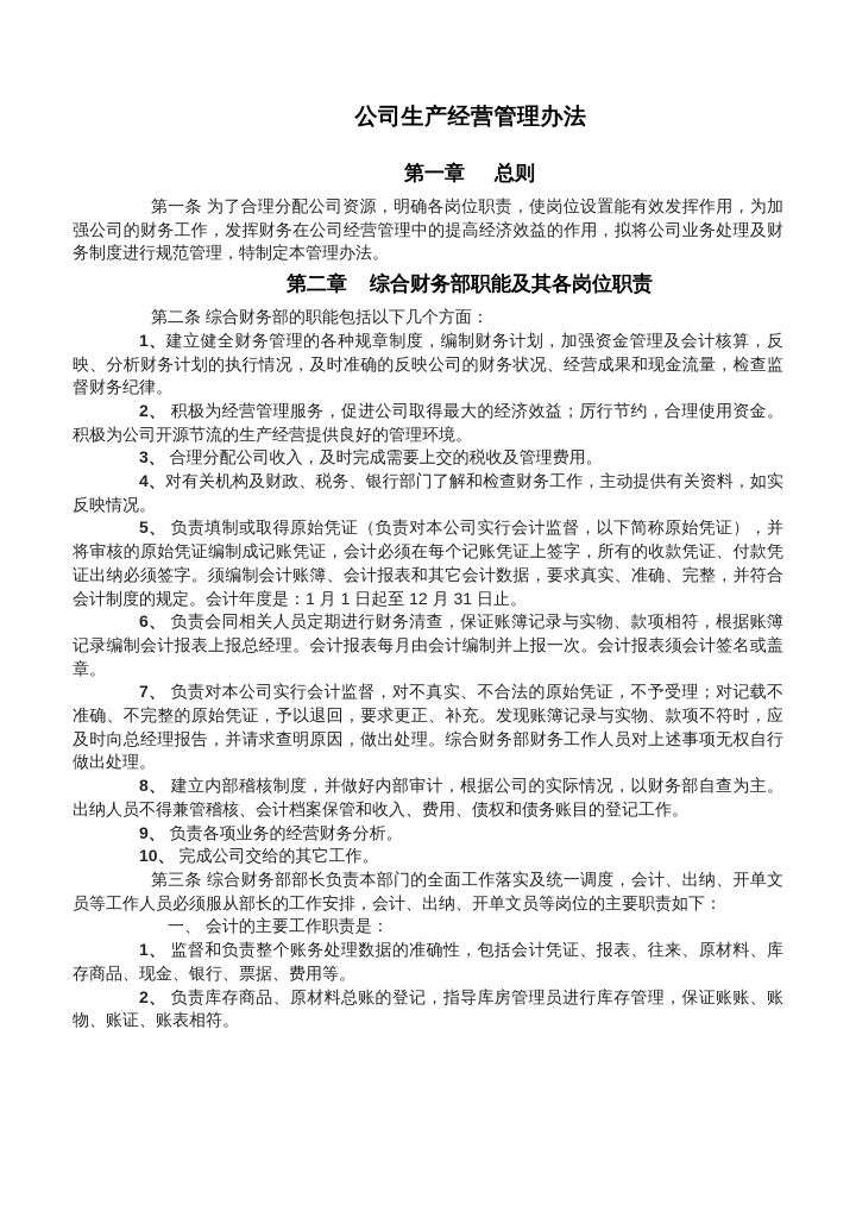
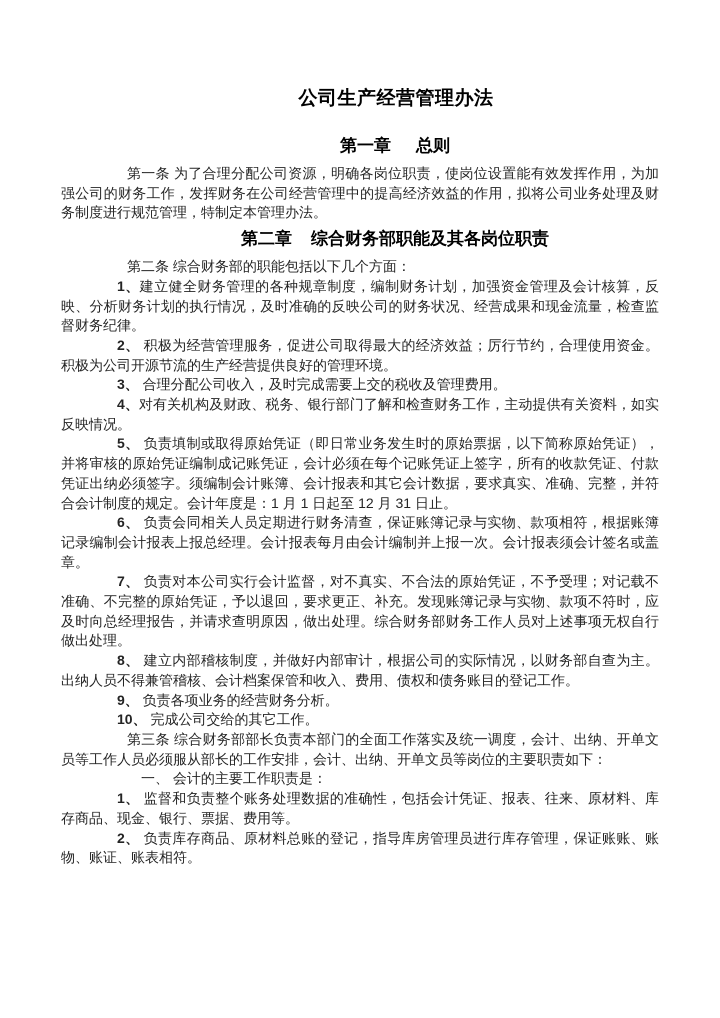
  公司生产经营管理办法
  第一章 总则
  第一条 为了合理分配公司资源，明确各岗位职责，使岗位设置能有效发挥作用，为加强公司的财务工作，发挥财务在公司经营管理中的提高经济效益的作用，拟将公司业务处理及财务制度进行规范管理，特制定本管理办法。
  第二章 综合财务部职能及其各岗位职责
  第二条 综合财务部的职能包括以下几个方面：
  1、建立健全财务管理的各种规章制度，编制财务计划，加强资金管理及会计核算，反映、分析财务计划的执行情况，及时准确的反映公司的财务状况、经营成果和现金流量，检查监督财务纪律。
  2、 积极为经营管理服务，促进公司取得最大的经济效益；厉行节约，合理使用资金。积极为公司开源节流的生产经营提供良好的管理环境。
  3、 合理分配公司收入，及时完成需要上交的税收及管理费用。
  4、对有关机构及财政、税务、银行部门了解和检查财务工作，主动提供有关资料，如实反映情况。
- 5、 负责填制或取得原始凭证（负责对本公司实行会计监督，以下简称原始凭证），并将审核的原始凭证编制成记账凭证，会计必须在每个记账凭证上签字，所有的收款凭证、付款凭证出纳必须签字。须编制会计账簿、会计报表和其它会计数据，要求真实、准确、完整，并符合会计制度的规定。会计年度是：1 月 1 日起至 12 月 31 日止。
+ 5、 负责填制或取得原始凭证（即日常业务发生时的原始票据，以下简称原始凭证），并将审核的原始凭证编制成记账凭证，会计必须在每个记账凭证上签字，所有的收款凭证、付款凭证出纳必须签字。须编制会计账簿、会计报表和其它会计数据，要求真实、准确、完整，并符合会计制度的规定。会计年度是：1 月 1 日起至 12 月 31 日止。
  6、 负责会同相关人员定期进行财务清查，保证账簿记录与实物、款项相符，根据账簿记录编制会计报表上报总经理。会计报表每月由会计编制并上报一次。会计报表须会计签名或盖章。
  7、 负责对本公司实行会计监督，对不真实、不合法的原始凭证，不予受理；对记载不准确、不完整的原始凭证，予以退回，要求更正、补充。发现账簿记录与实物、款项不符时，应及时向总经理报告，并请求查明原因，做出处理。综合财务部财务工作人员对上述事项无权自行做出处理。
  8、 建立内部稽核制度，并做好内部审计，根据公司的实际情况，以财务部自查为主。出纳人员不得兼管稽核、会计档案保管和收入、费用、债权和债务账目的登记工作。
  9、 负责各项业务的经营财务分析。
  10、 完成公司交给的其它工作。
  第三条 综合财务部部长负责本部门的全面工作落实及统一调度，会计、出纳、开单文员等工作人员必须服从部长的工作安排，会计、出纳、开单文员等岗位的主要职责如下：
  一、 会计的主要工作职责是：
  1、 监督和负责整个账务处理数据的准确性，包括会计凭证、报表、往来、原材料、库存商品、现金、银行、票据、费用等。
  2、 负责库存商品、原材料总账的登记，指导库房管理员进行库存管理，保证账账、账物、账证、账表相符。
